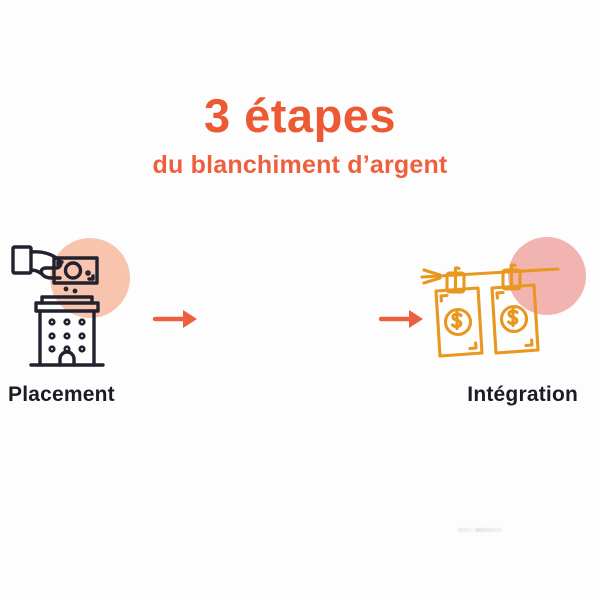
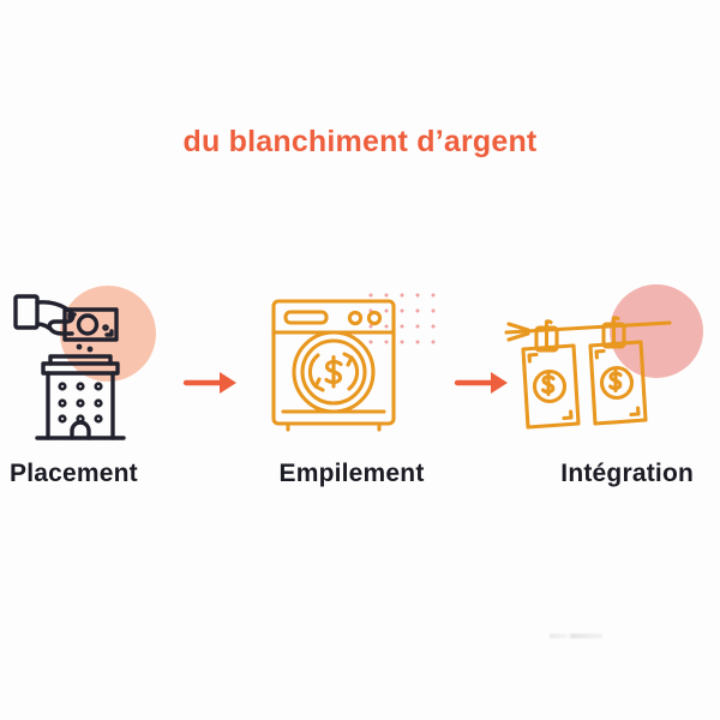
- 3 étapes
  du blanchiment d’argent
  Placement
+ Empilement
  Intégration
